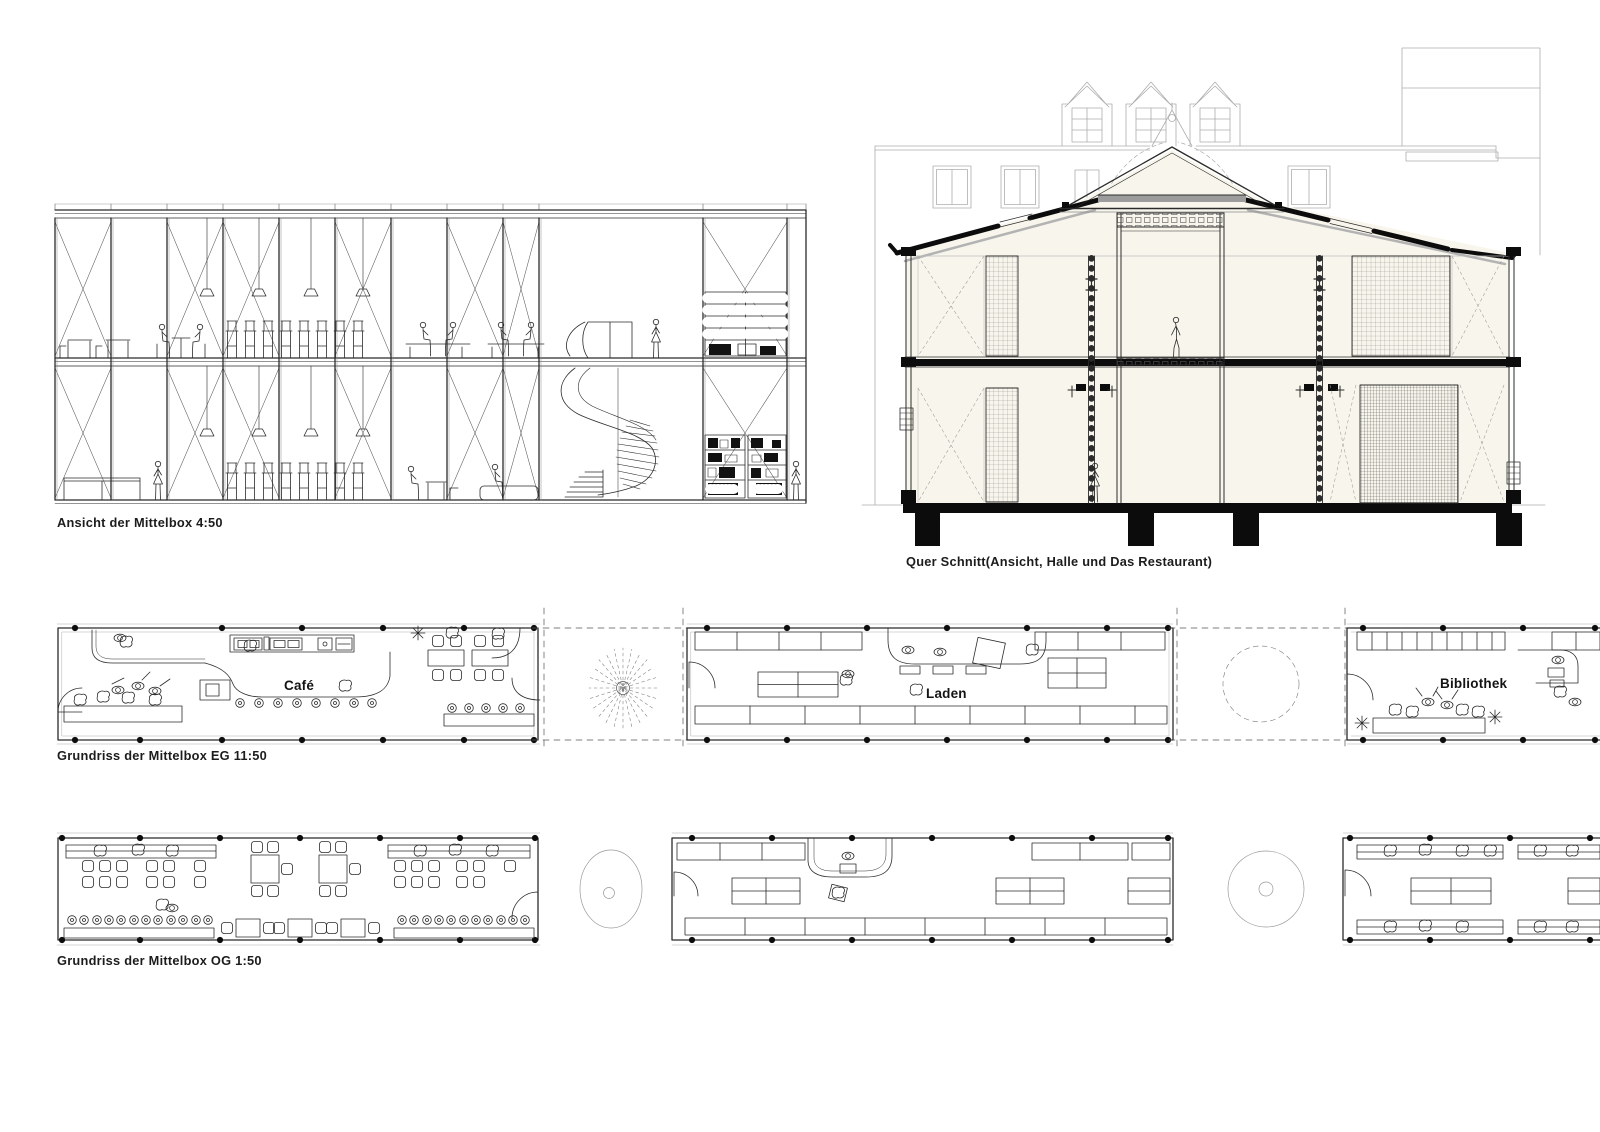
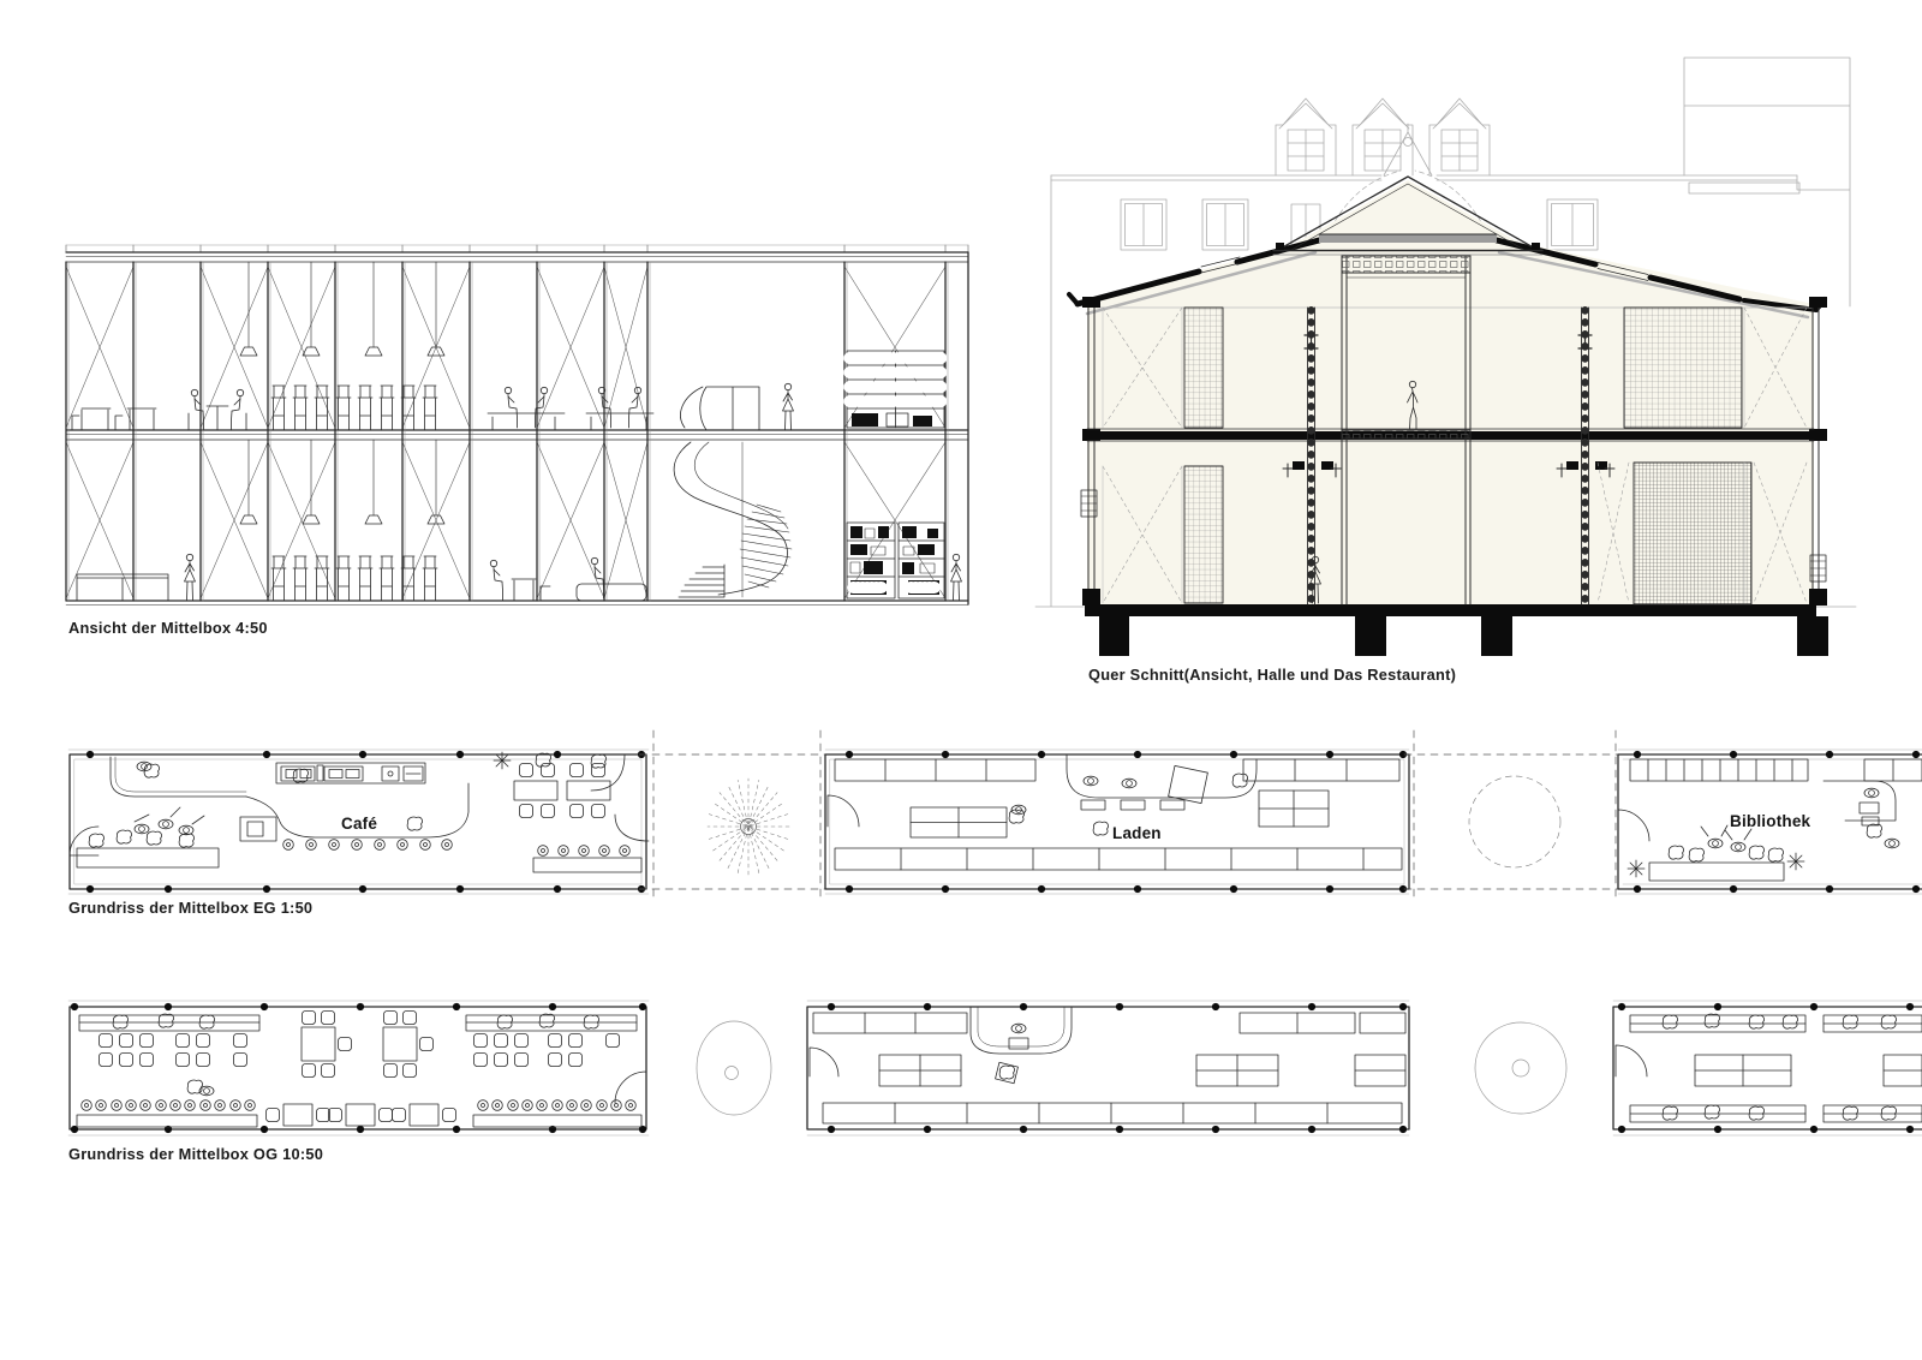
  Ansicht der Mittelbox 4:50
  Quer Schnitt(Ansicht, Halle und Das Restaurant)
- Grundriss der Mittelbox EG 11:50
+ Grundriss der Mittelbox EG 1:50
- Grundriss der Mittelbox OG 1:50
+ Grundriss der Mittelbox OG 10:50
  Café
  Laden
  Bibliothek
